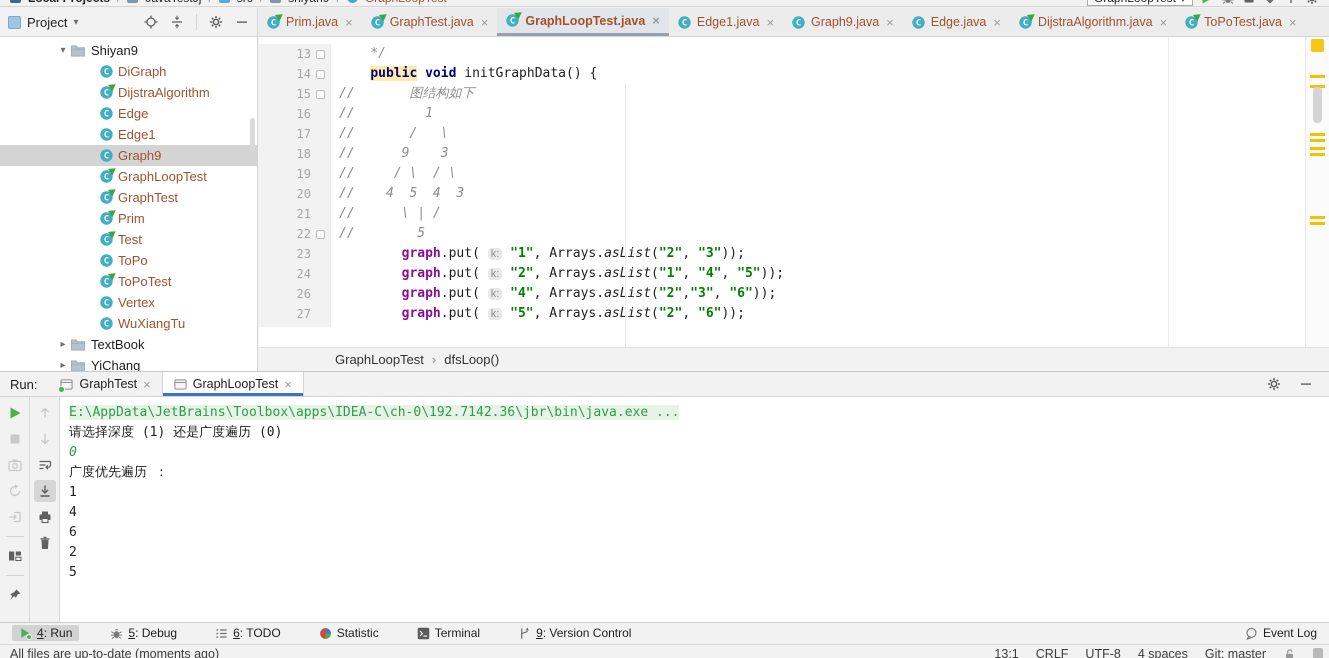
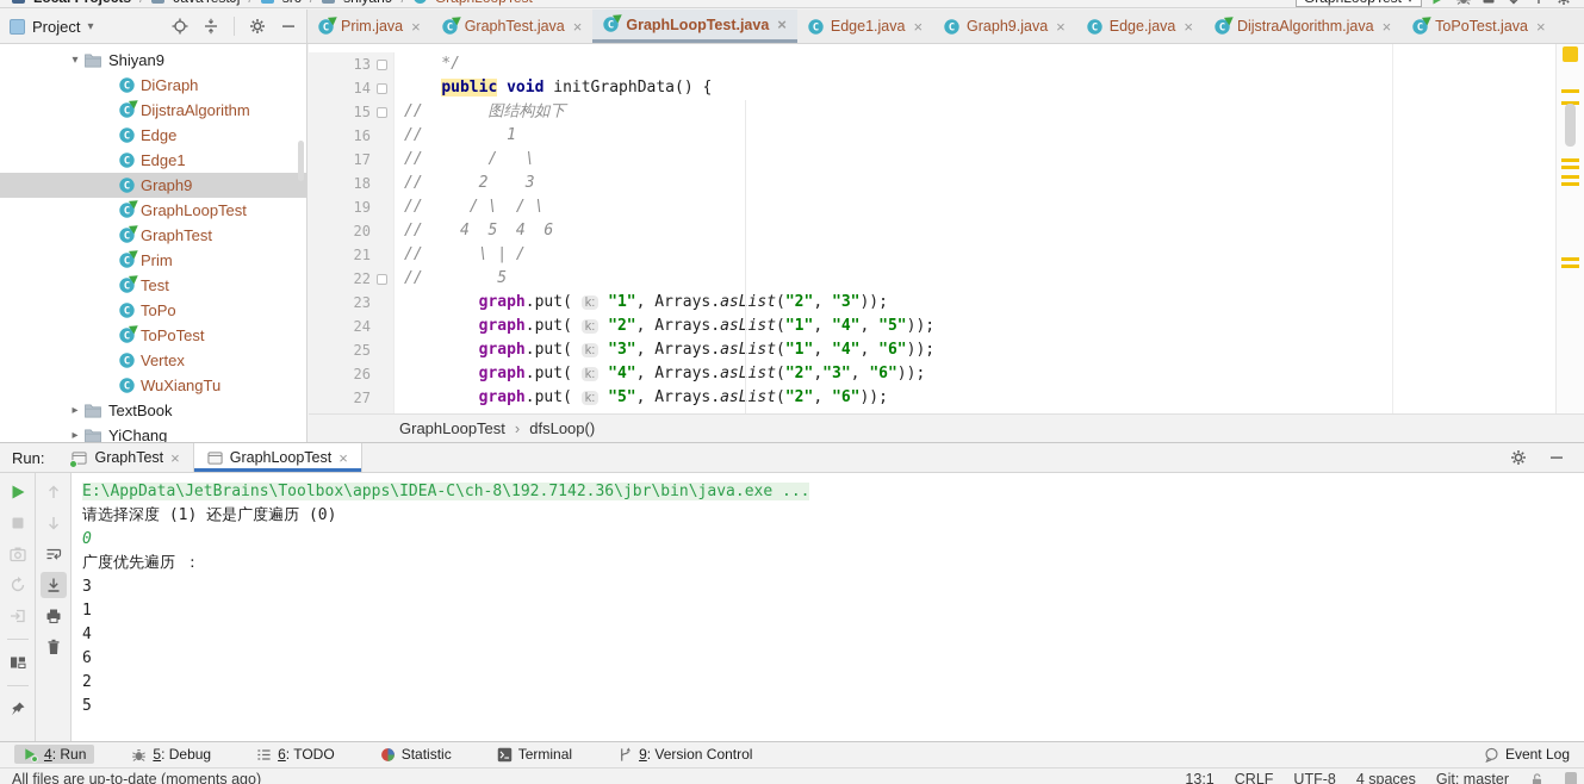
  Project
  ▾
  C
  Prim.java
  ×
  C
  GraphTest.java
  ×
  C
  GraphLoopTest.java
  ×
  C
  Edge1.java
  ×
  C
  Graph9.java
  ×
  C
  Edge.java
  ×
  C
  DijstraAlgorithm.java
  ×
  C
  ToPoTest.java
  ×
  ▾
  Shiyan9
  C
  DiGraph
  C
  DijstraAlgorithm
  C
  Edge
  C
  Edge1
  C
  Graph9
  C
  GraphLoopTest
  C
  GraphTest
  C
  Prim
  C
  Test
  C
  ToPo
  C
  ToPoTest
  C
  Vertex
  C
  WuXiangTu
  ▸
  TextBook
  ▸
  YiChang
  13
  */
  14
  public void initGraphData() {
  15
  // 图结构如下
  16
  // 1
  17
  // / \
  18
- // 9 3
+ // 2 3
  19
  // / \ / \
  20
- // 4 5 4 3
+ // 4 5 4 6
  21
  // \ | /
  22
  // 5
  23
  graph.put( k: "1", Arrays.asList("2", "3"));
  24
  graph.put( k: "2", Arrays.asList("1", "4", "5"));
+ 25
+ graph.put( k: "3", Arrays.asList("1", "4", "6"));
  26
  graph.put( k: "4", Arrays.asList("2","3", "6"));
  27
  graph.put( k: "5", Arrays.asList("2", "6"));
  GraphLoopTest
  ›
  dfsLoop()
  Run:
  GraphTest
  ×
  GraphLoopTest
  ×
- E:\AppData\JetBrains\Toolbox\apps\IDEA-C\ch-0\192.7142.36\jbr\bin\java.exe ...
+ E:\AppData\JetBrains\Toolbox\apps\IDEA-C\ch-8\192.7142.36\jbr\bin\java.exe ...
  请选择深度 (1) 还是广度遍历 (0)
  0
  广度优先遍历 ：
+ 3
  1
  4
  6
  2
  5
  4: Run
  5: Debug
  6: TODO
  Statistic
  Terminal
  9: Version Control
  Event Log
  All files are up-to-date (moments ago)
  13:1
  CRLF
  UTF-8
  4 spaces
  Git: master
